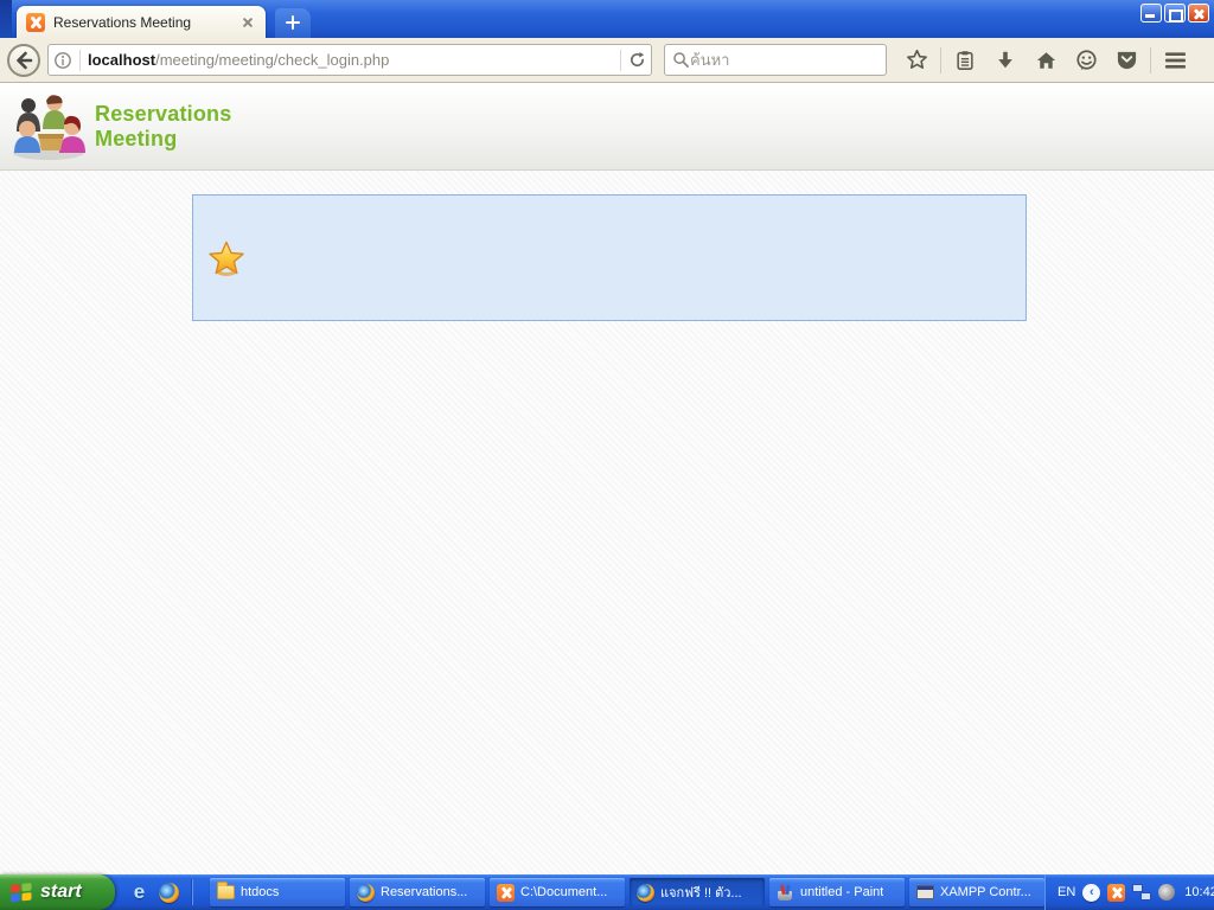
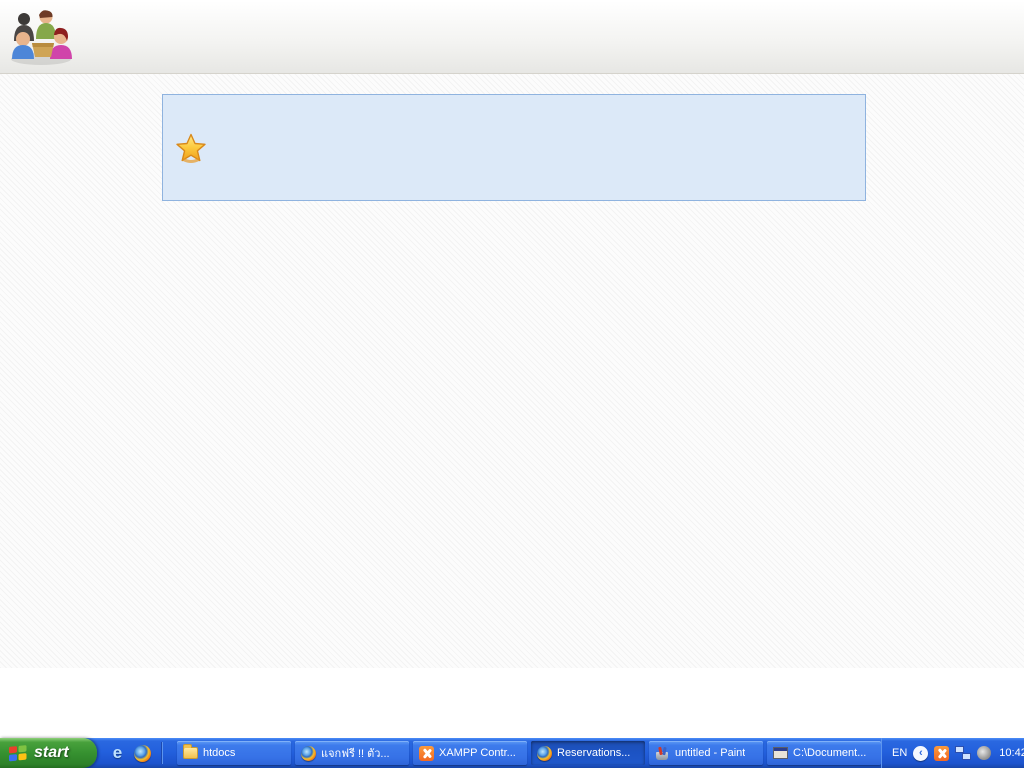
- Reservations Meeting
- localhost/meeting/meeting/check_login.php
- ค้นหา
- Reservations
- Meeting
  start
  e
  htdocs
- Reservations...
+ แจกฟรี !! ตัว...
- C:\Document...
+ XAMPP Contr...
- แจกฟรี !! ตัว...
+ Reservations...
  untitled - Paint
- XAMPP Contr...
+ C:\Document...
  EN
  ‹
  10:4
